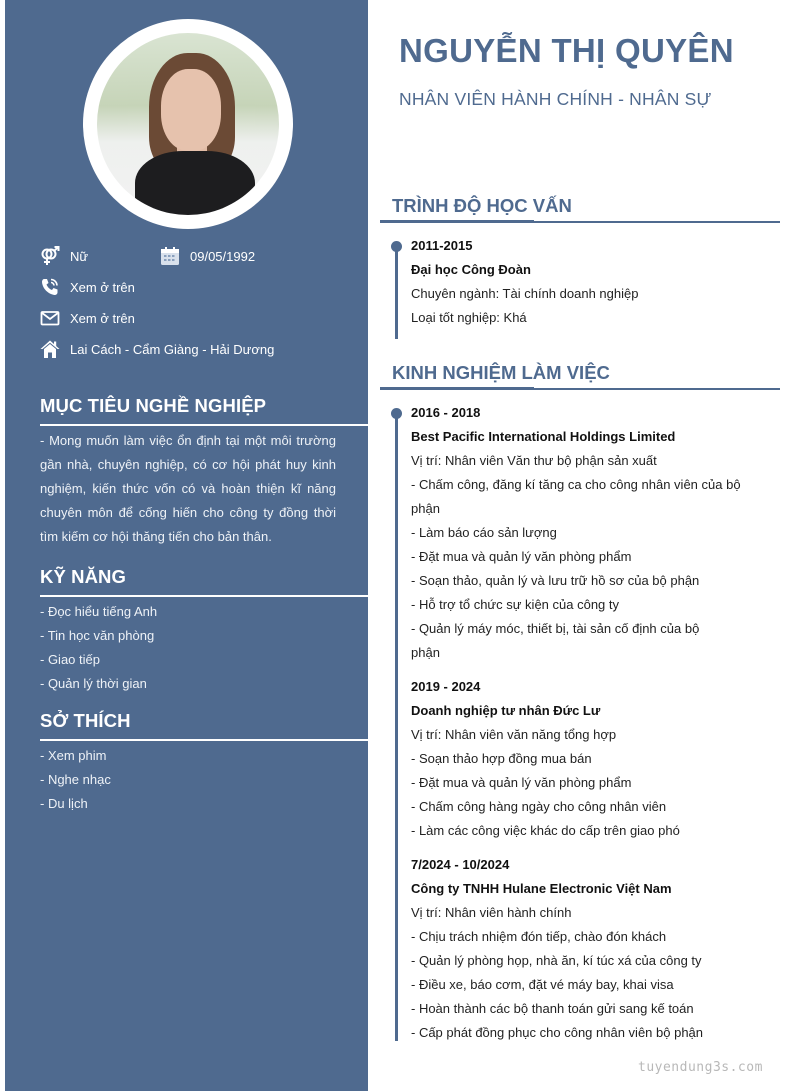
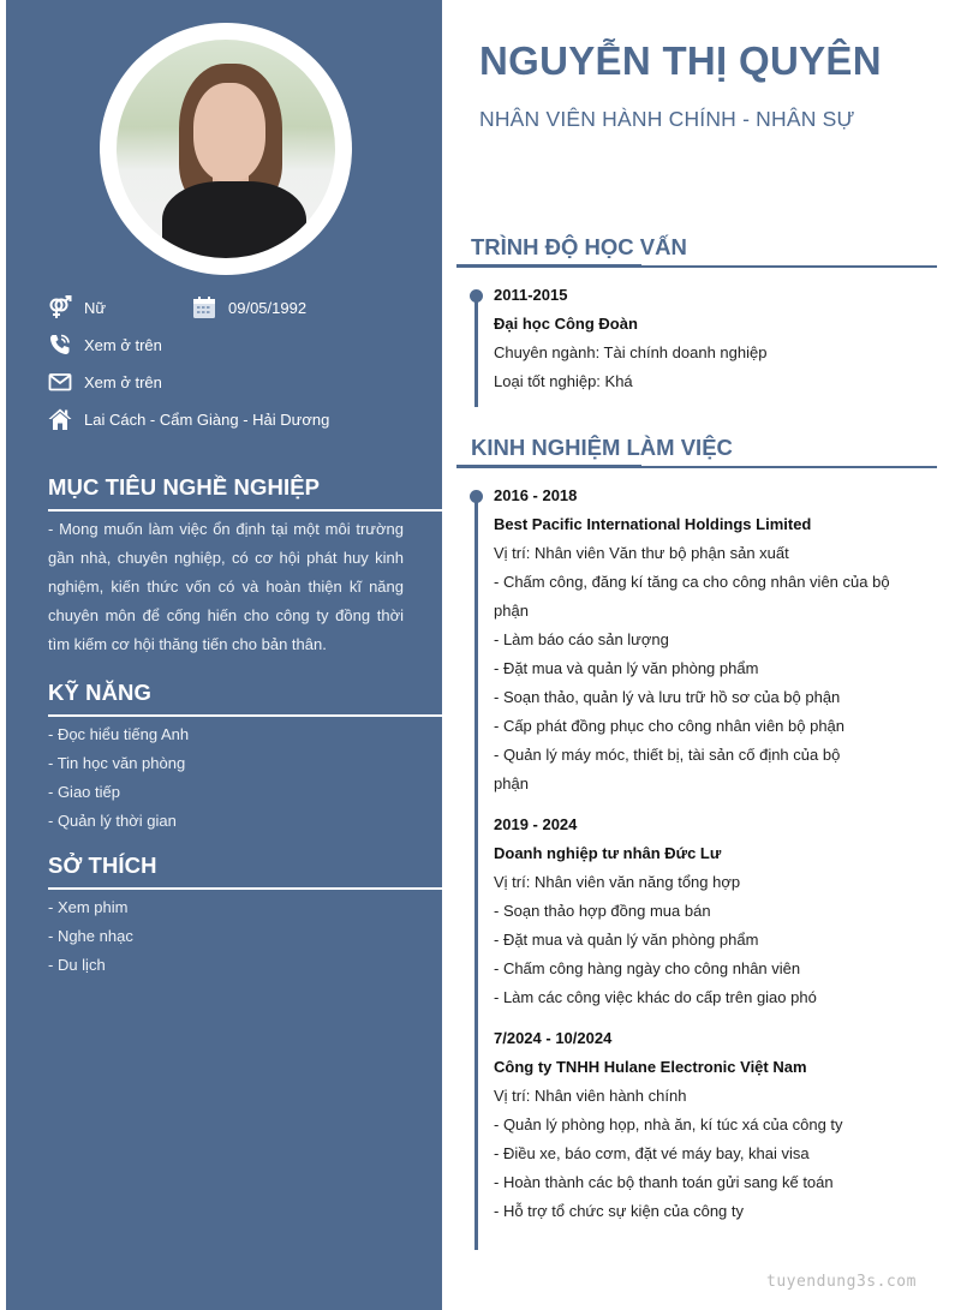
  Nữ
  09/05/1992
  Xem ở trên
  Xem ở trên
  Lai Cách - Cẩm Giàng - Hải Dương
  MỤC TIÊU NGHỀ NGHIỆP
  - Mong muốn làm việc ổn định tại một môi trường gần nhà, chuyên nghiệp, có cơ hội phát huy kinh nghiệm, kiến thức vốn có và hoàn thiện kĩ năng chuyên môn để cống hiến cho công ty đồng thời tìm kiếm cơ hội thăng tiến cho bản thân.
  KỸ NĂNG
  - Đọc hiểu tiếng Anh
  - Tin học văn phòng
  - Giao tiếp
  - Quản lý thời gian
  SỞ THÍCH
  - Xem phim
  - Nghe nhạc
  - Du lịch
  NGUYỄN THỊ QUYÊN
  NHÂN VIÊN HÀNH CHÍNH - NHÂN SỰ
  TRÌNH ĐỘ HỌC VẤN
  2011-2015
  Đại học Công Đoàn
  Chuyên ngành: Tài chính doanh nghiệp
  Loại tốt nghiệp: Khá
  KINH NGHIỆM LÀM VIỆC
  2016 - 2018
  Best Pacific International Holdings Limited
  Vị trí: Nhân viên Văn thư bộ phận sản xuất
  - Chấm công, đăng kí tăng ca cho công nhân viên của bộ phận
  - Làm báo cáo sản lượng
  - Đặt mua và quản lý văn phòng phẩm
  - Soạn thảo, quản lý và lưu trữ hồ sơ của bộ phận
- - Hỗ trợ tổ chức sự kiện của công ty
+ - Cấp phát đồng phục cho công nhân viên bộ phận
  - Quản lý máy móc, thiết bị, tài sản cố định của bộ phận
  2019 - 2024
  Doanh nghiệp tư nhân Đức Lư
  Vị trí: Nhân viên văn năng tổng hợp
  - Soạn thảo hợp đồng mua bán
  - Đặt mua và quản lý văn phòng phẩm
  - Chấm công hàng ngày cho công nhân viên
  - Làm các công việc khác do cấp trên giao phó
  7/2024 - 10/2024
  Công ty TNHH Hulane Electronic Việt Nam
  Vị trí: Nhân viên hành chính
- - Chịu trách nhiệm đón tiếp, chào đón khách
  - Quản lý phòng họp, nhà ăn, kí túc xá của công ty
  - Điều xe, báo cơm, đặt vé máy bay, khai visa
  - Hoàn thành các bộ thanh toán gửi sang kế toán
- - Cấp phát đồng phục cho công nhân viên bộ phận
+ - Hỗ trợ tổ chức sự kiện của công ty
  tuyendung3s.com
